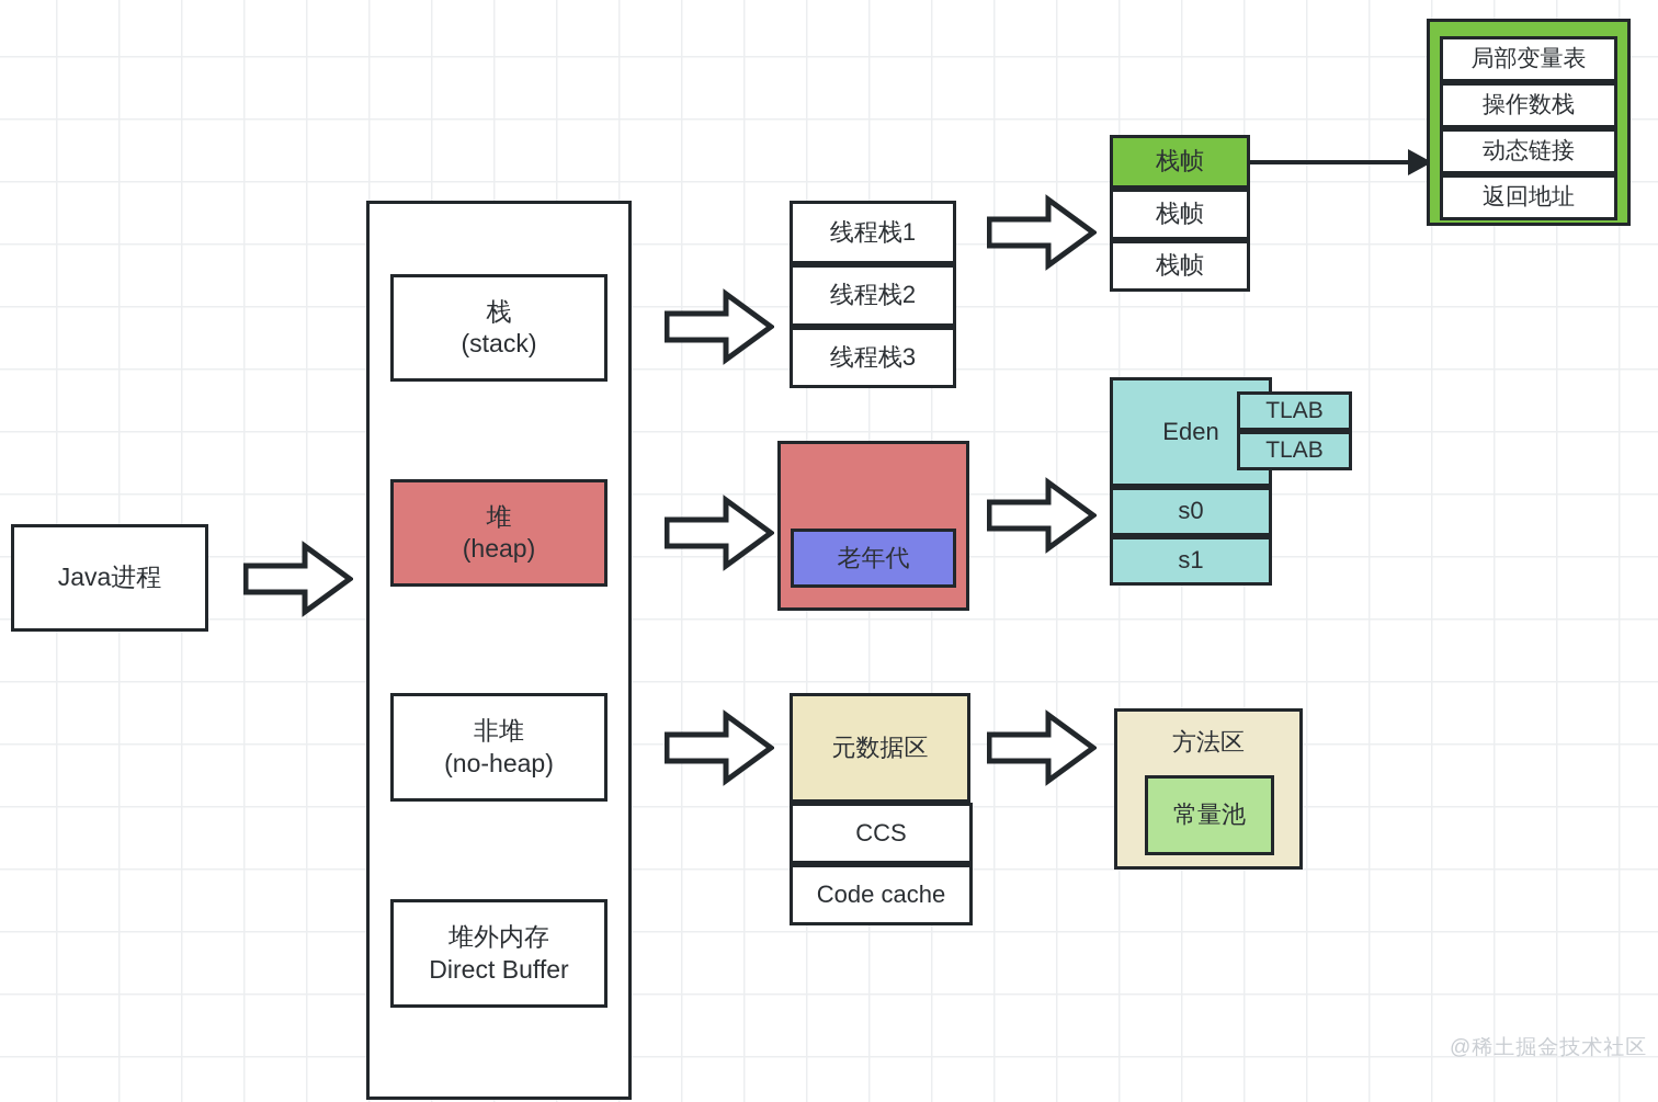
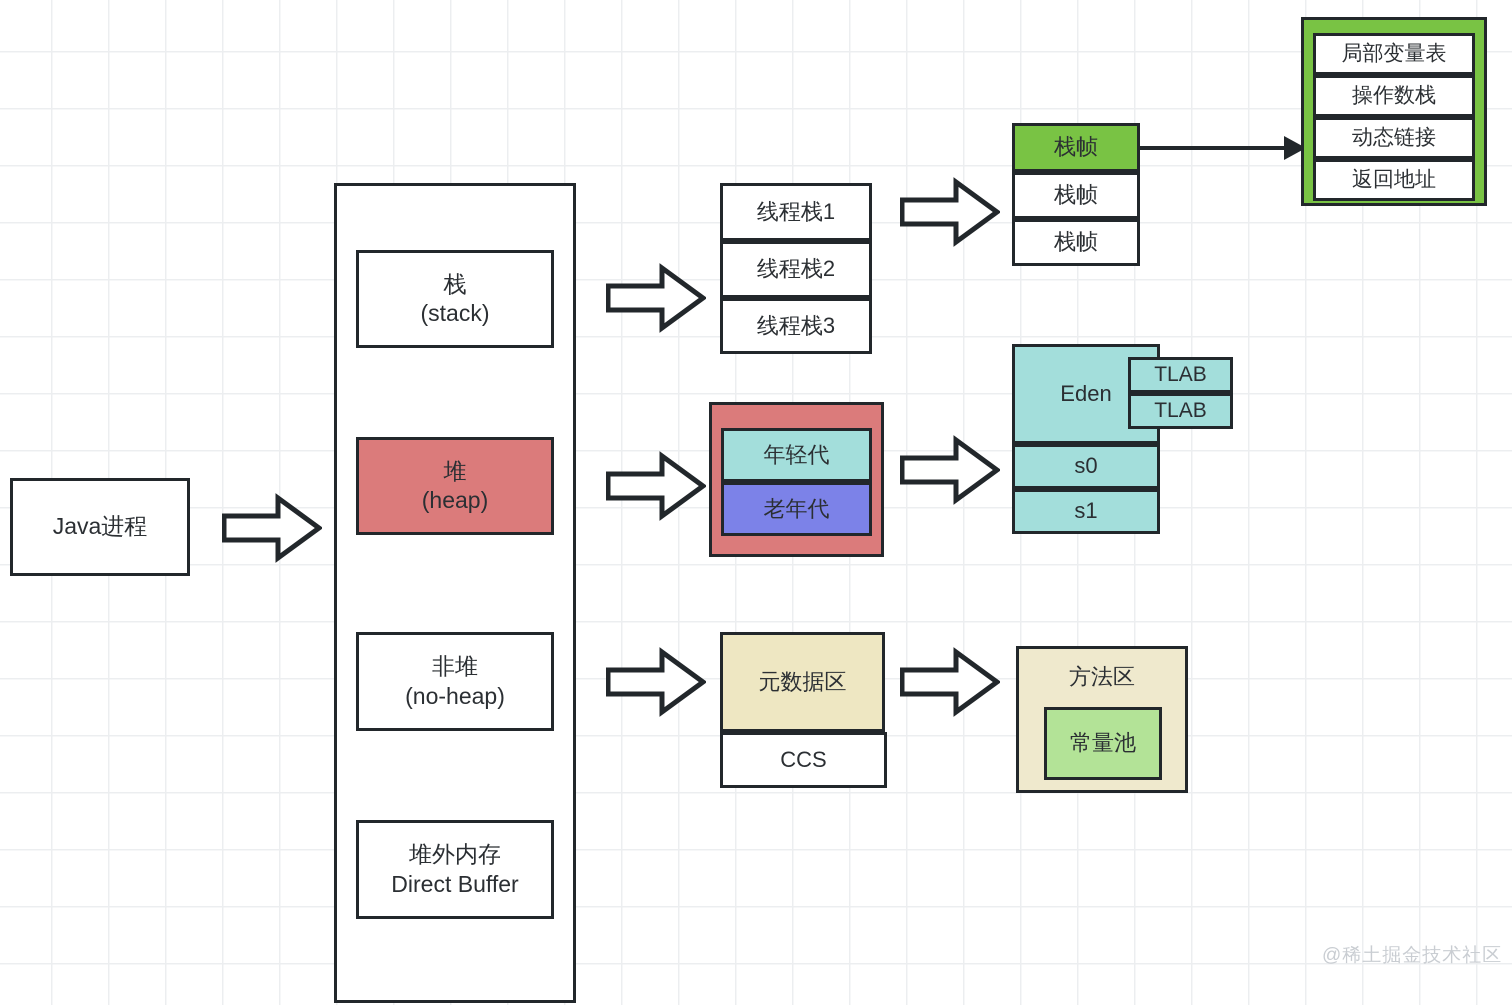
  Java进程
  栈
  (stack)
  堆
  (heap)
  非堆
  (no-heap)
  堆外内存
  Direct Buffer
  线程栈1
  线程栈2
  线程栈3
  栈帧
  栈帧
  栈帧
  局部变量表
  操作数栈
  动态链接
  返回地址
+ 年轻代
  老年代
  Eden
  s0
  s1
  TLAB
  TLAB
  元数据区
  CCS
- Code cache
  方法区
  常量池
  @稀土掘金技术社区
